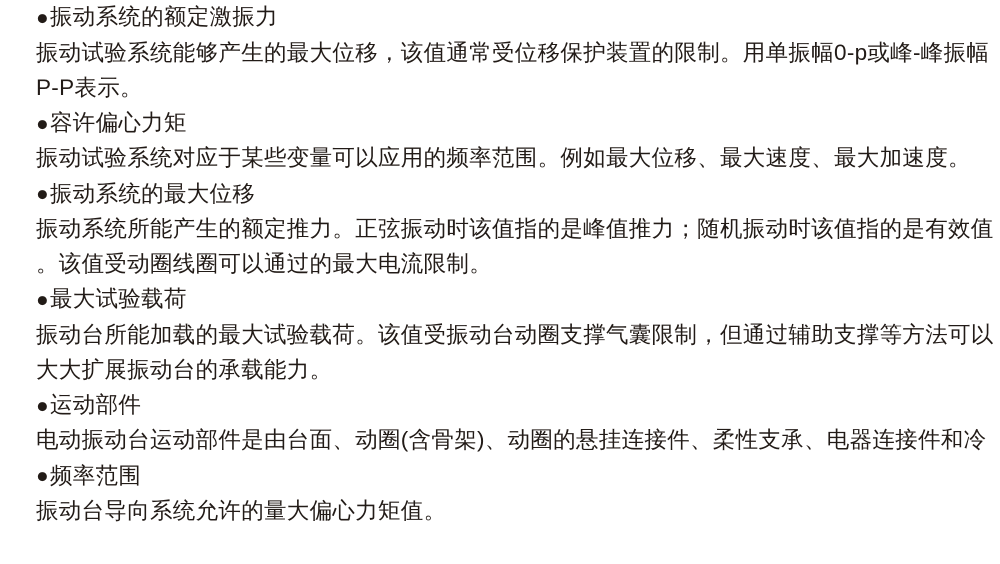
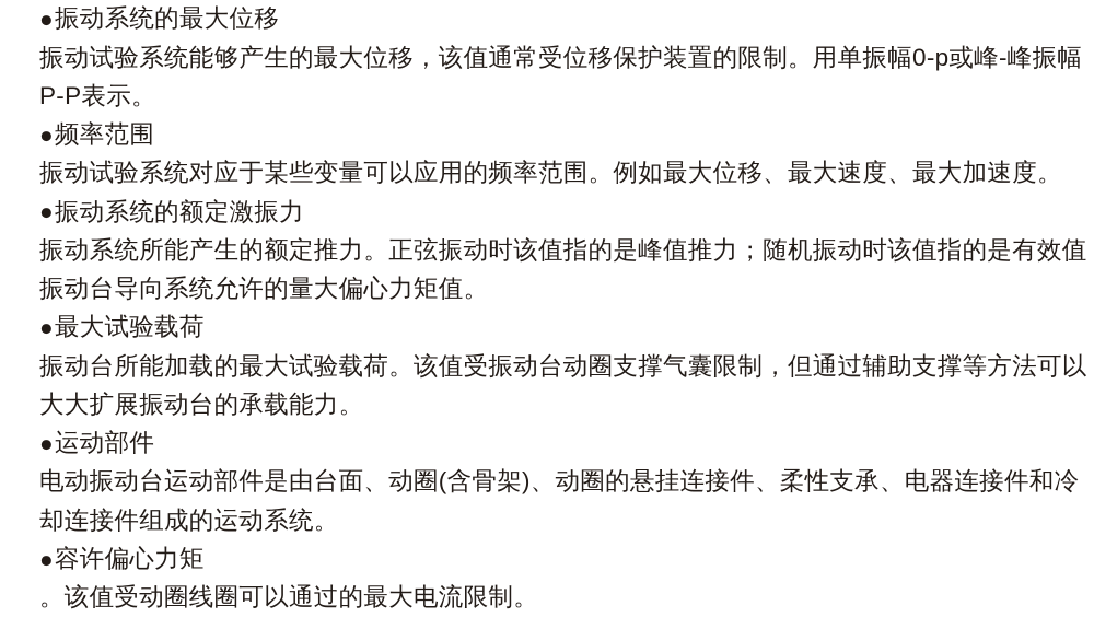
  ●
- 振动系统的额定激振力
+ 振动系统的最大位移
  振动试验系统能够产生的最大位移，该值通常受位移保护装置的限制。用单振幅0-p或峰-峰振幅
  P-P表示。
  ●
- 容许偏心力矩
+ 频率范围
  振动试验系统对应于某些变量可以应用的频率范围。例如最大位移、最大速度、最大加速度。
  ●
- 振动系统的最大位移
+ 振动系统的额定激振力
  振动系统所能产生的额定推力。正弦振动时该值指的是峰值推力；随机振动时该值指的是有效值
- 。该值受动圈线圈可以通过的最大电流限制。
+ 振动台导向系统允许的量大偏心力矩值。
  ●
  最大试验载荷
  振动台所能加载的最大试验载荷。该值受振动台动圈支撑气囊限制，但通过辅助支撑等方法可以
  大大扩展振动台的承载能力。
  ●
  运动部件
  电动振动台运动部件是由台面、动圈(含骨架)、动圈的悬挂连接件、柔性支承、电器连接件和冷
+ 却连接件组成的运动系统。
  ●
- 频率范围
+ 容许偏心力矩
- 振动台导向系统允许的量大偏心力矩值。
+ 。该值受动圈线圈可以通过的最大电流限制。
